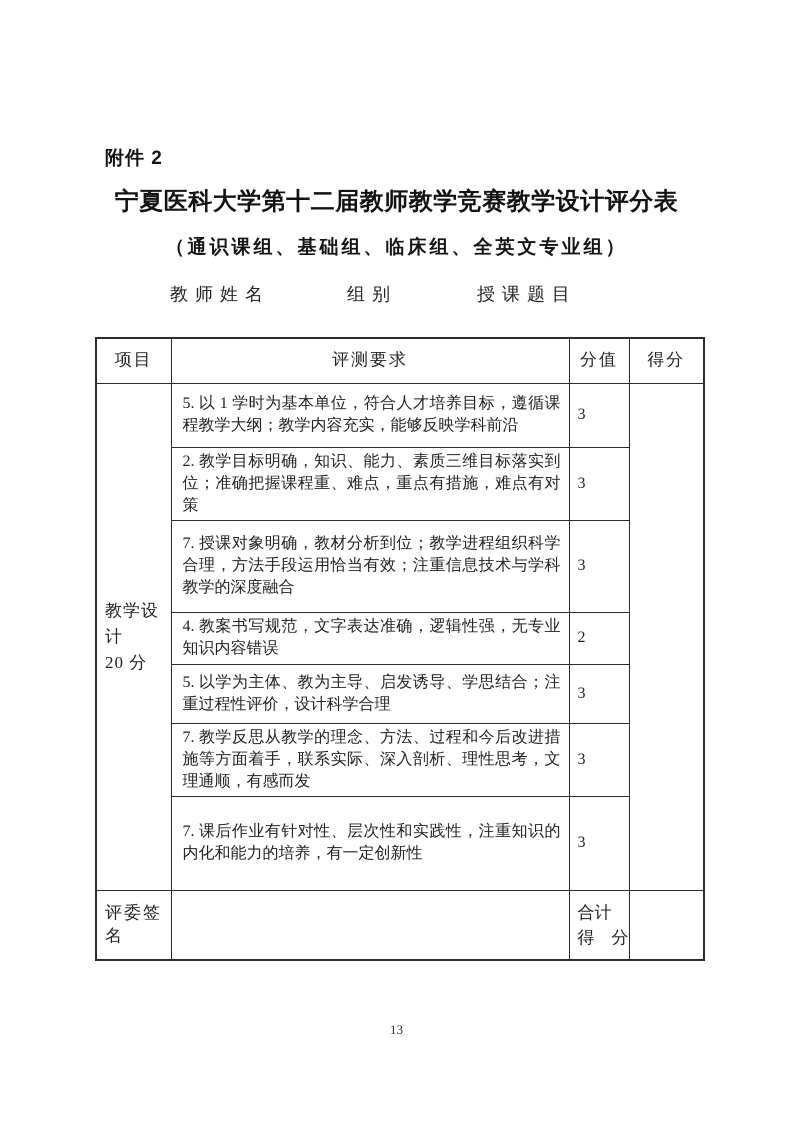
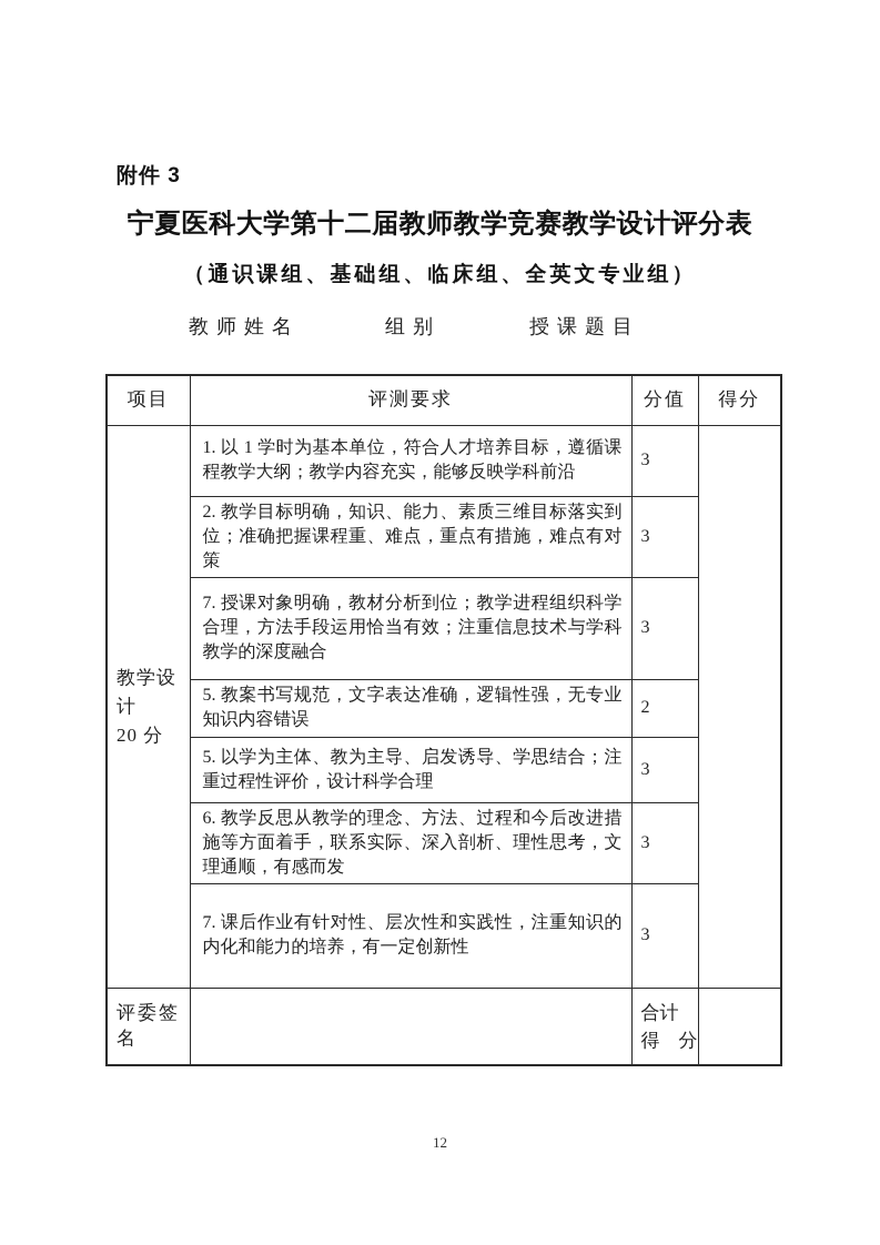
- 附件 2
+ 附件 3
  宁夏医科大学第十二届教师教学竞赛教学设计评分表
  （通识课组、基础组、临床组、全英文专业组）
  教师姓名
  组别
  授课题目
  项目	评测要求	分值	得分
- 教学设计 20 分	5. 以 1 学时为基本单位，符合人才培养目标，遵循课程教学大纲；教学内容充实，能够反映学科前沿	3
+ 教学设计 20 分	1. 以 1 学时为基本单位，符合人才培养目标，遵循课程教学大纲；教学内容充实，能够反映学科前沿	3
  2. 教学目标明确，知识、能力、素质三维目标落实到位；准确把握课程重、难点，重点有措施，难点有对策	3
  7. 授课对象明确，教材分析到位；教学进程组织科学合理，方法手段运用恰当有效；注重信息技术与学科教学的深度融合	3
- 4. 教案书写规范，文字表达准确，逻辑性强，无专业知识内容错误	2
+ 5. 教案书写规范，文字表达准确，逻辑性强，无专业知识内容错误	2
  5. 以学为主体、教为主导、启发诱导、学思结合；注重过程性评价，设计科学合理	3
- 7. 教学反思从教学的理念、方法、过程和今后改进措施等方面着手，联系实际、深入剖析、理性思考，文理通顺，有感而发	3
+ 6. 教学反思从教学的理念、方法、过程和今后改进措施等方面着手，联系实际、深入剖析、理性思考，文理通顺，有感而发	3
  7. 课后作业有针对性、层次性和实践性，注重知识的内化和能力的培养，有一定创新性	3
  评委签名		合计 得 分
- 13
+ 12
